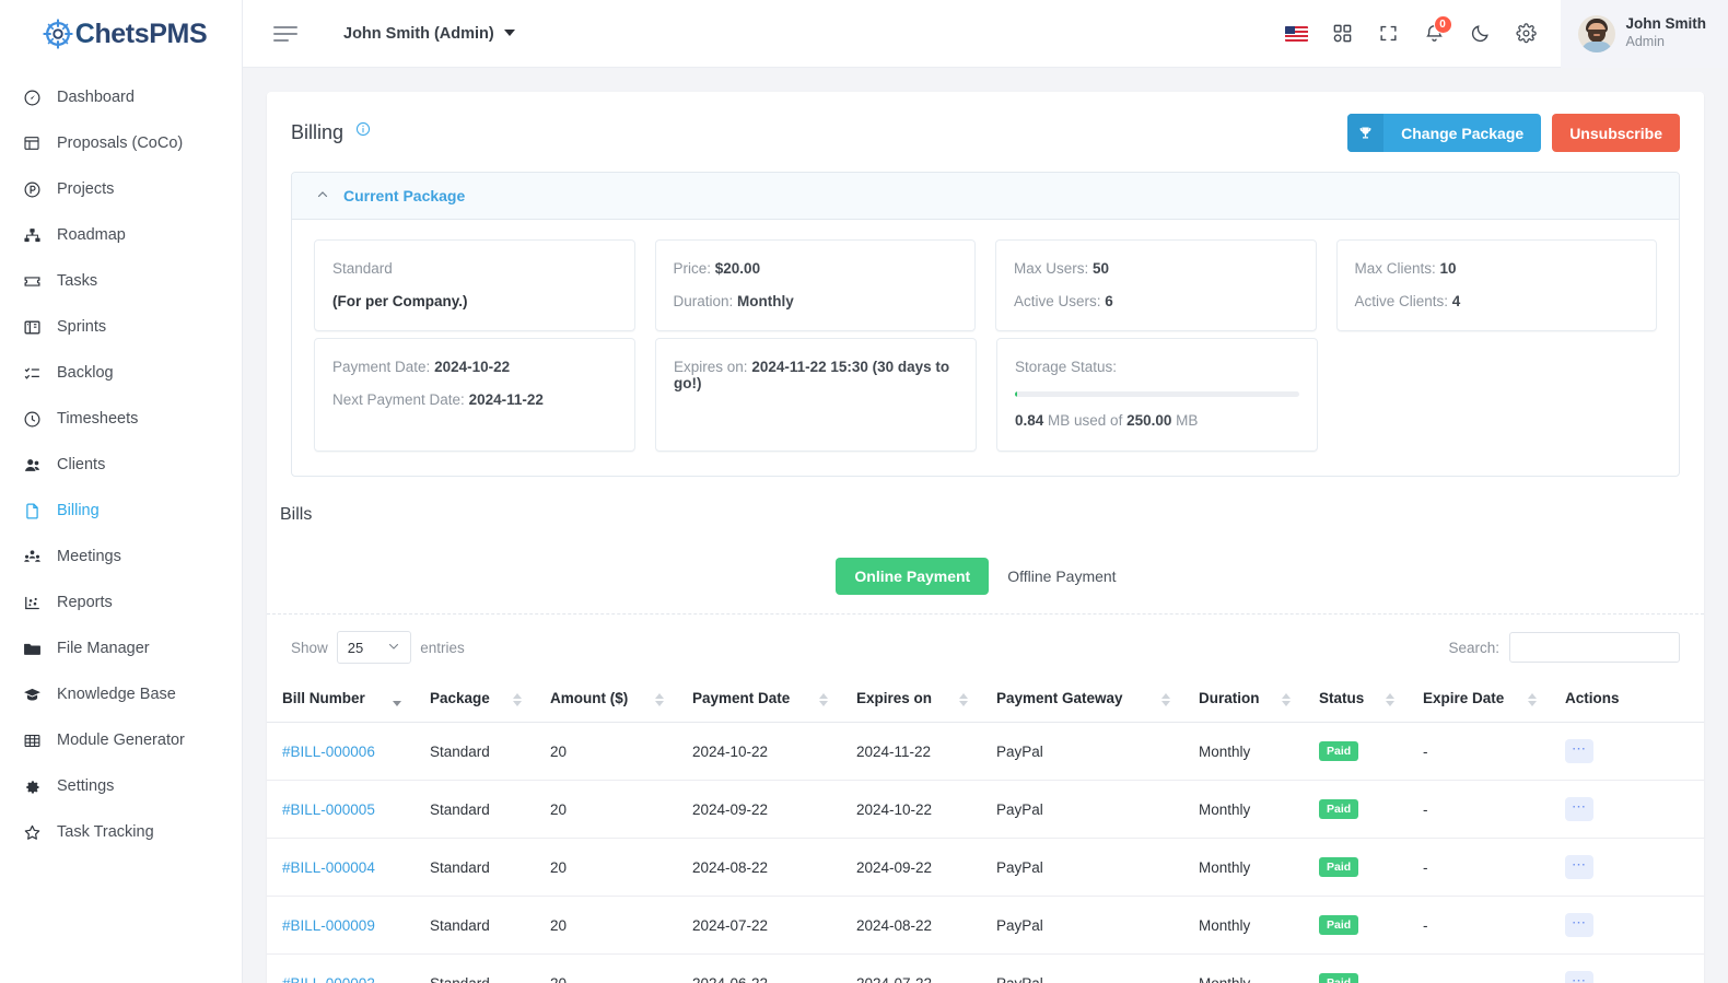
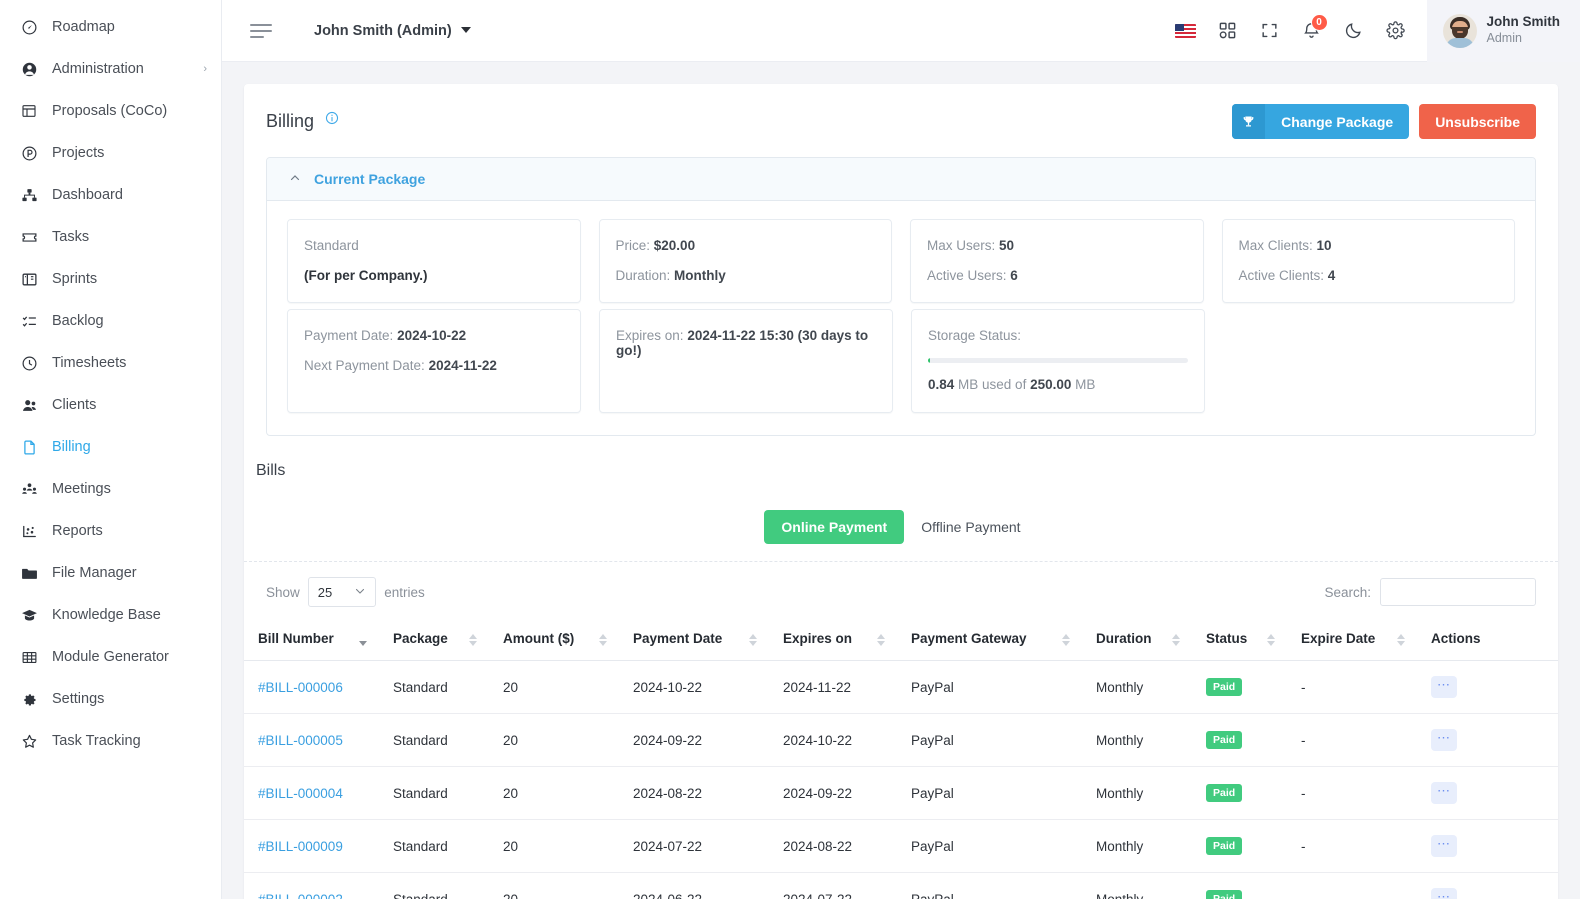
- ChetsPMS
- Dashboard
+ Roadmap
+ Administration
+ ›
  Proposals (CoCo)
  Projects
- Roadmap
+ Dashboard
  Tasks
  Sprints
  Backlog
  Timesheets
  Clients
  Billing
  Meetings
  Reports
  File Manager
  Knowledge Base
  Module Generator
  Settings
  Task Tracking
  John Smith (Admin)
  0
  John Smith
  Admin
  Billing
  Change Package
  Unsubscribe
  Current Package
  Standard
  (For per Company.)
  Price: $20.00
  Duration: Monthly
  Max Users: 50
  Active Users: 6
  Max Clients: 10
  Active Clients: 4
  Payment Date: 2024-10-22
  Next Payment Date: 2024-11-22
  Expires on: 2024-11-22 15:30 (30 days to go!)
  Storage Status:
  0.84 MB used of 250.00 MB
  Bills
  Online Payment
  Offline Payment
  Show
  25
  entries
  Search:
  Bill Number	Package	Amount ($)	Payment Date	Expires on	Payment Gateway	Duration	Status	Expire Date	Actions
  #BILL-000006	Standard	20	2024-10-22	2024-11-22	PayPal	Monthly	Paid	-	⋯
  #BILL-000005	Standard	20	2024-09-22	2024-10-22	PayPal	Monthly	Paid	-	⋯
  #BILL-000004	Standard	20	2024-08-22	2024-09-22	PayPal	Monthly	Paid	-	⋯
  #BILL-000009	Standard	20	2024-07-22	2024-08-22	PayPal	Monthly	Paid	-	⋯
